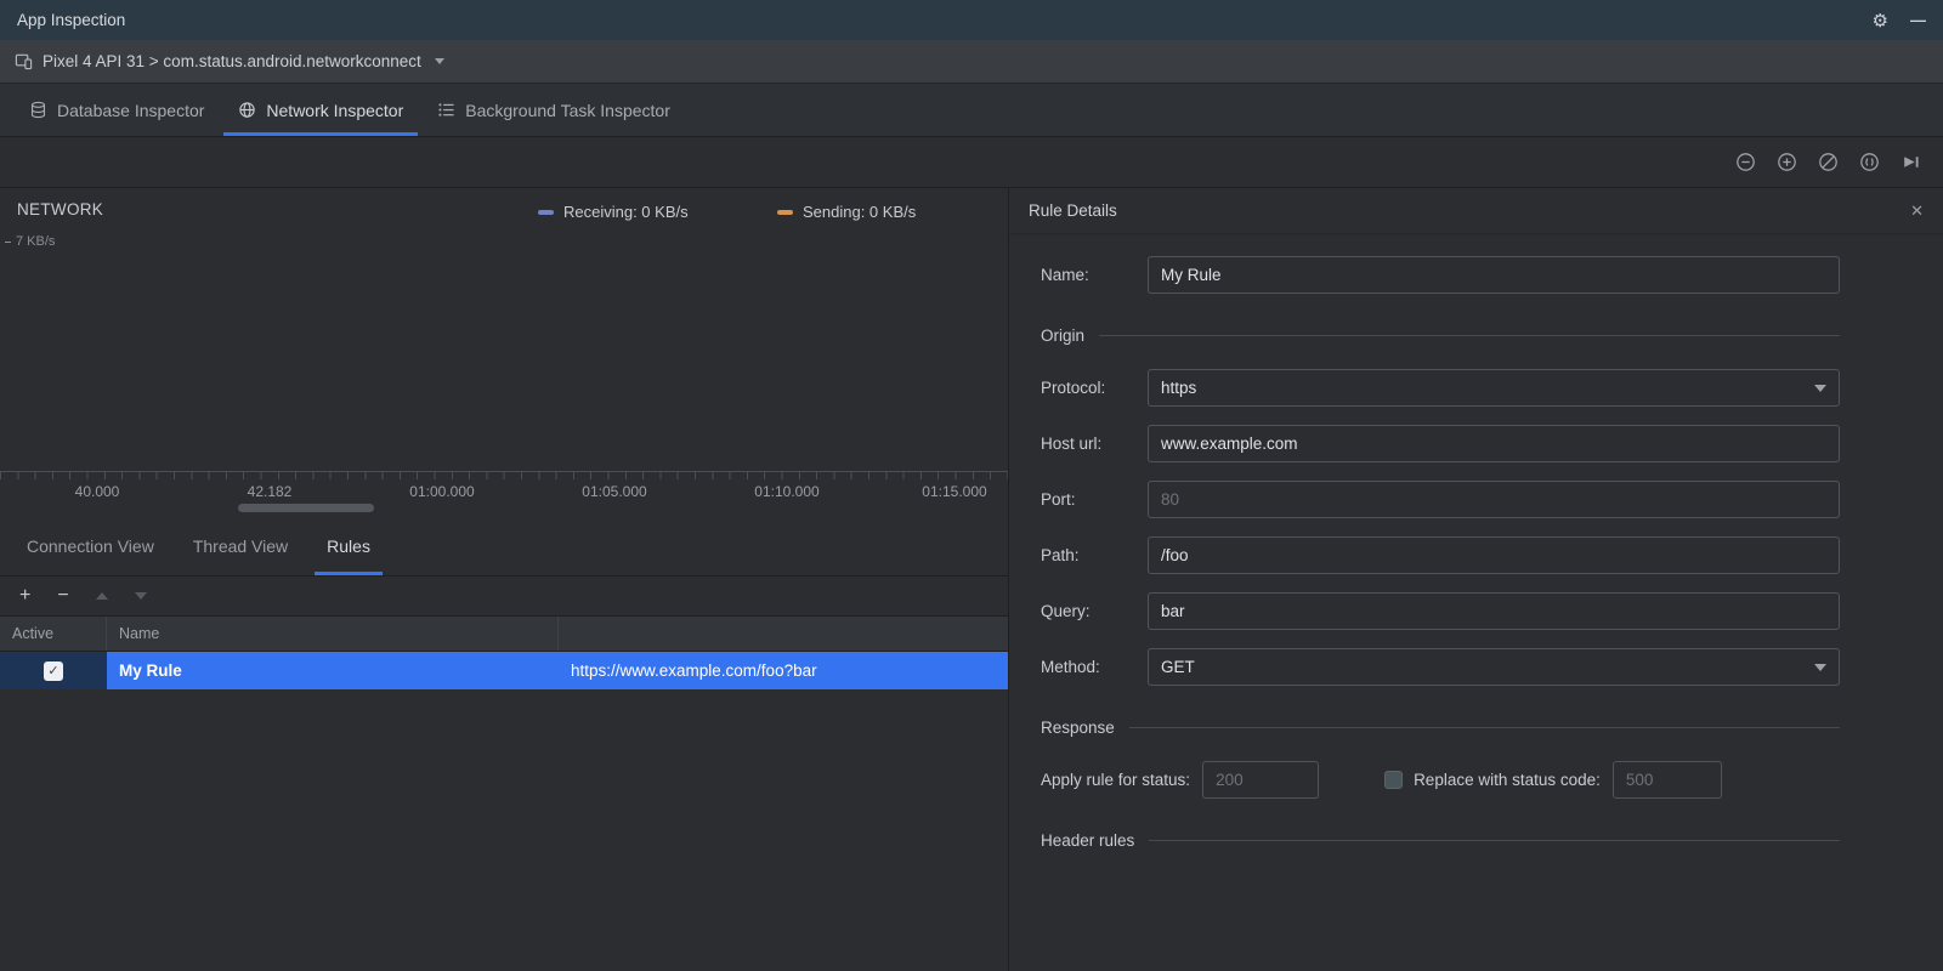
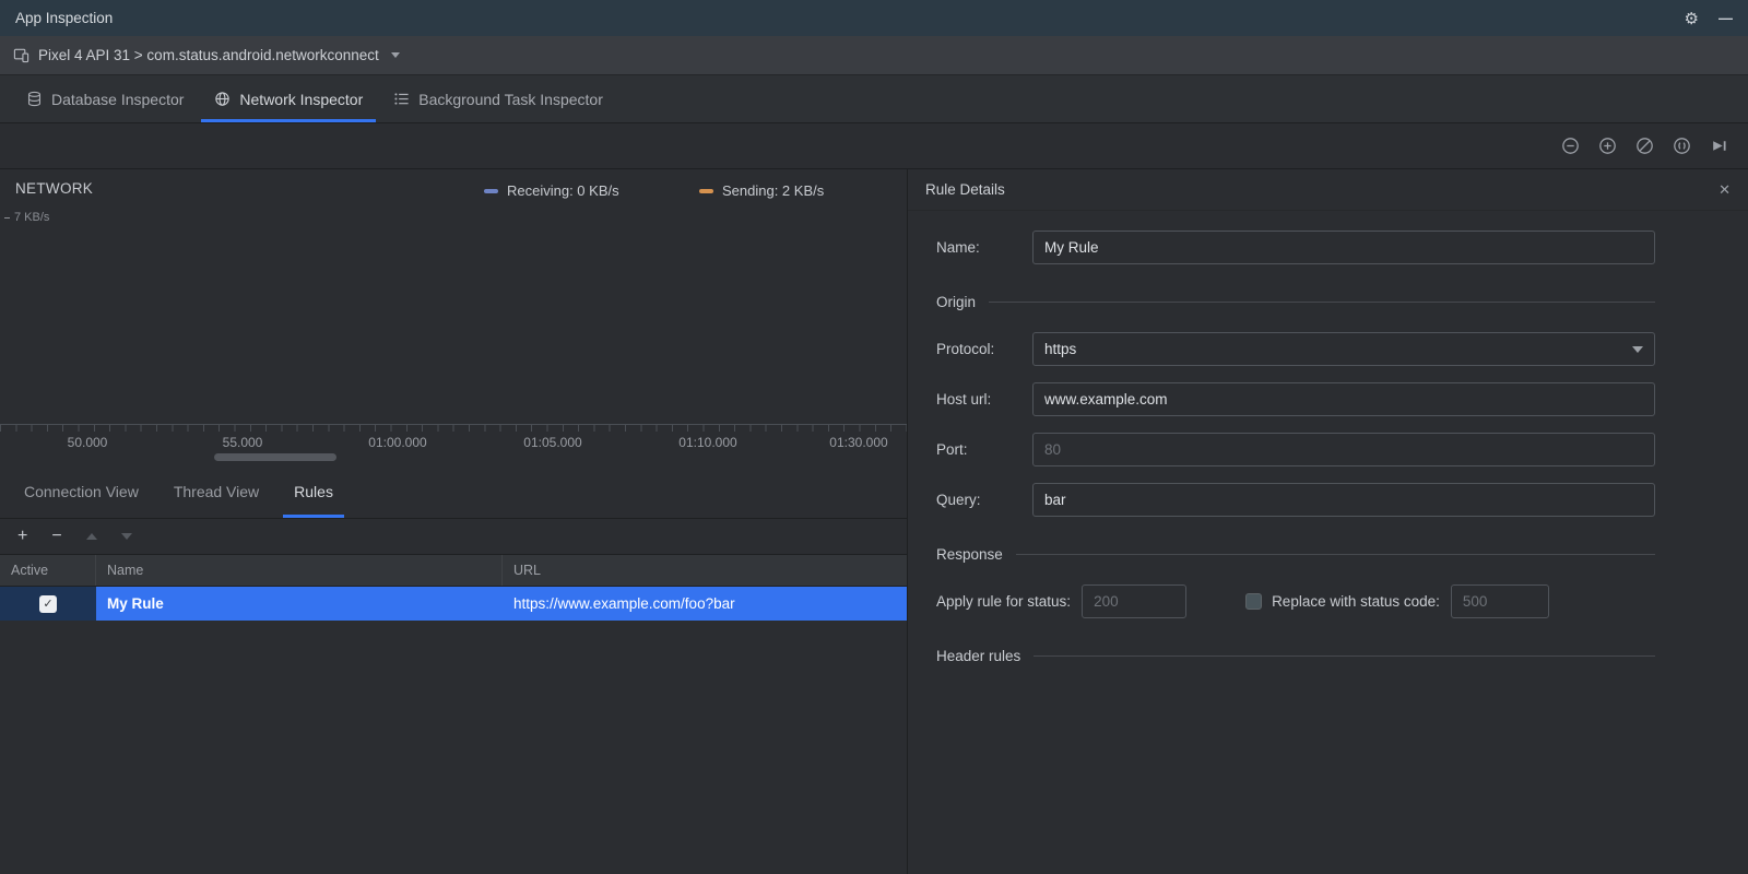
  App Inspection
  ⚙
  —
  Pixel 4 API 31 > com.status.android.networkconnect
  Database Inspector
  Network Inspector
  Background Task Inspector
  NETWORK
  7 KB/s
  Receiving: 0 KB/s
- Sending: 0 KB/s
+ Sending: 2 KB/s
- 40.000
+ 50.000
- 42.182
+ 55.000
  01:00.000
  01:05.000
  01:10.000
- 01:15.000
+ 01:30.000
  Connection View
  Thread View
  Rules
  +
  −
  Active
  Name
+ URL
  ✓
  My Rule
  https://www.example.com/foo?bar
  Rule Details
  ✕
  Name:
  My Rule
  Origin
  Protocol:
  https
  Host url:
  www.example.com
  Port:
  80
- Path:
- /foo
  Query:
  bar
- Method:
- GET
  Response
  Apply rule for status:
  200
  Replace with status code:
  500
  Header rules
